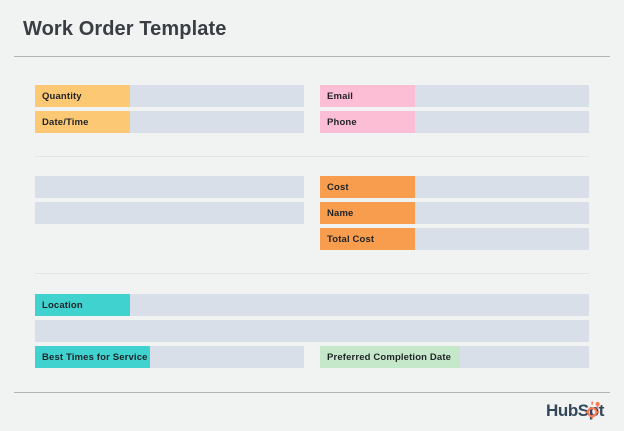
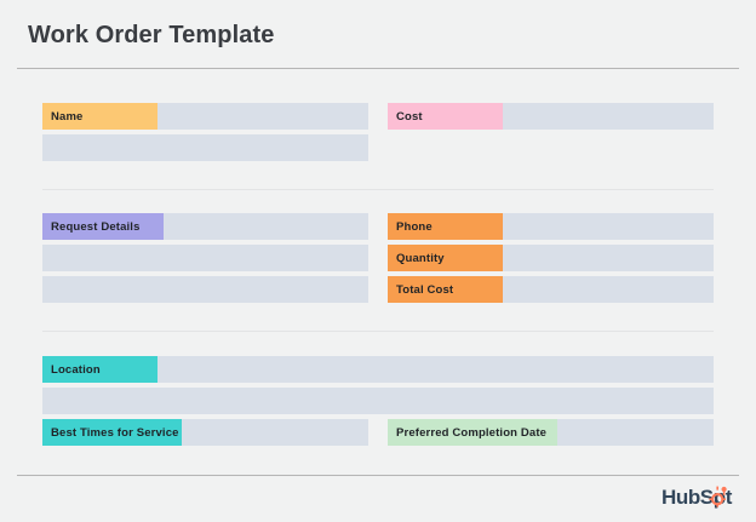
  Work Order Template
- Quantity
+ Name
- Date/Time
- Email
- Phone
+ Cost
+ Request Details
- Cost
+ Phone
- Name
+ Quantity
  Total Cost
  Location
  Best Times for Service
  Preferred Completion Date
  HubSp
  t
